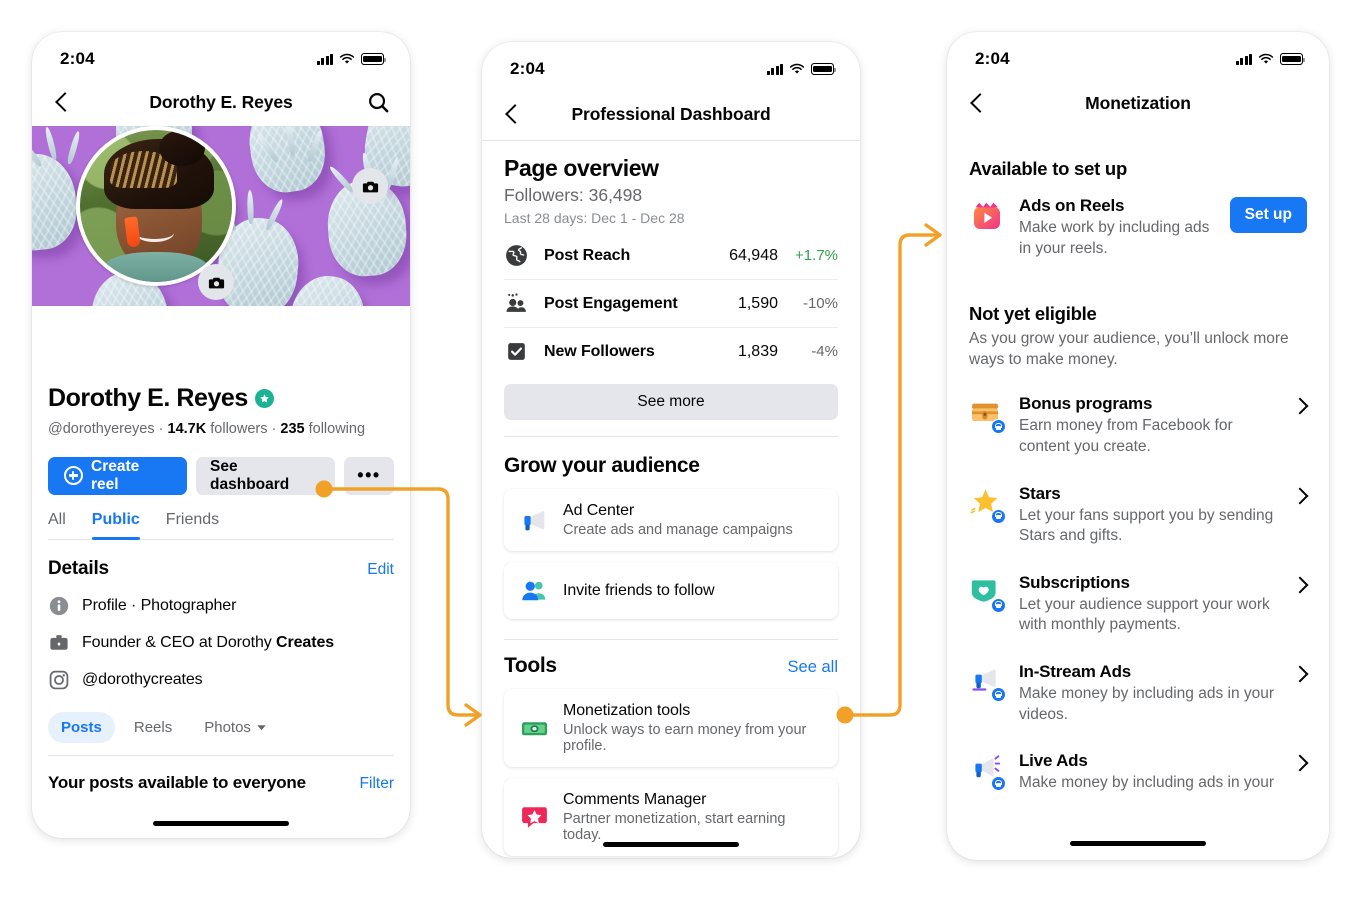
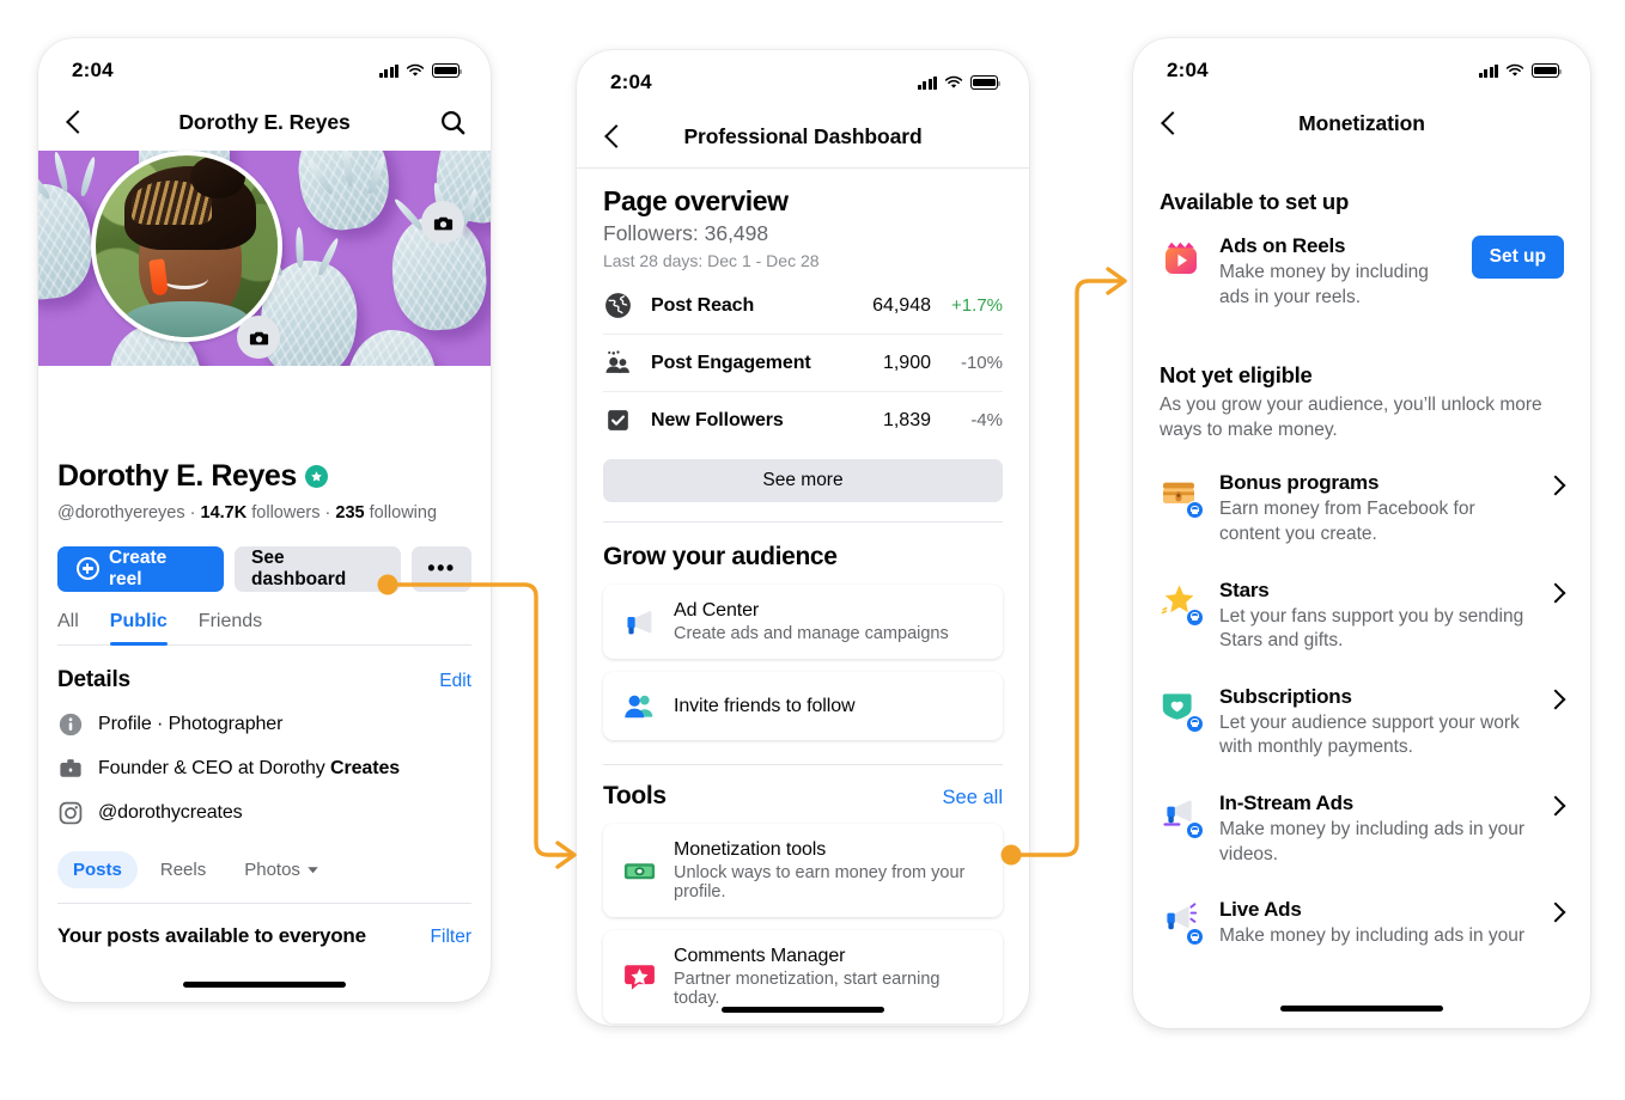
  2:04
  Dorothy E. Reyes
  Dorothy E. Reyes
  @dorothyereyes · 14.7K followers · 235 following
  Create reel
  See dashboard
  •••
  All
  Public
  Friends
  Details
  Edit
  Profile · Photographer
  Founder & CEO at Dorothy Creates
  @dorothycreates
  Posts
  Reels
  Photos
  Your posts available to everyone
  Filter
  2:04
  Professional Dashboard
  Page overview
  Followers: 36,498
  Last 28 days: Dec 1 - Dec 28
  Post Reach
  64,948
  +1.7%
  Post Engagement
- 1,590
+ 1,900
  -10%
  New Followers
  1,839
  -4%
  See more
  Grow your audience
  Ad Center
  Create ads and manage campaigns
  Invite friends to follow
  Tools
  See all
  Monetization tools
  Unlock ways to earn money from your profile.
  Comments Manager
  Partner monetization, start earning today.
  2:04
  Monetization
  Available to set up
  Ads on Reels
- Make work by including ads in your reels.
+ Make money by including ads in your reels.
  Set up
  Not yet eligible
  As you grow your audience, you’ll unlock more ways to make money.
  Bonus programs
  Earn money from Facebook for content you create.
  Stars
  Let your fans support you by sending Stars and gifts.
  Subscriptions
  Let your audience support your work with monthly payments.
  In-Stream Ads
  Make money by including ads in your videos.
  Live Ads
  Make money by including ads in your
